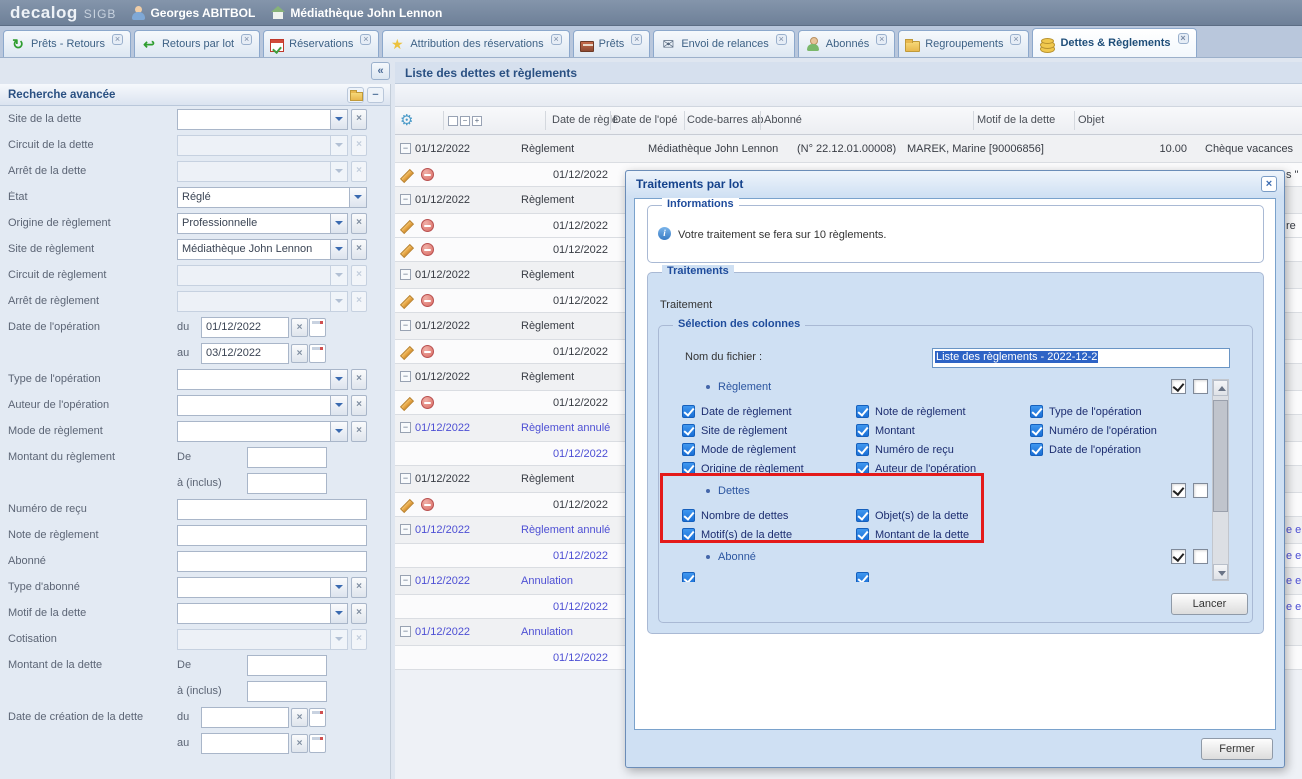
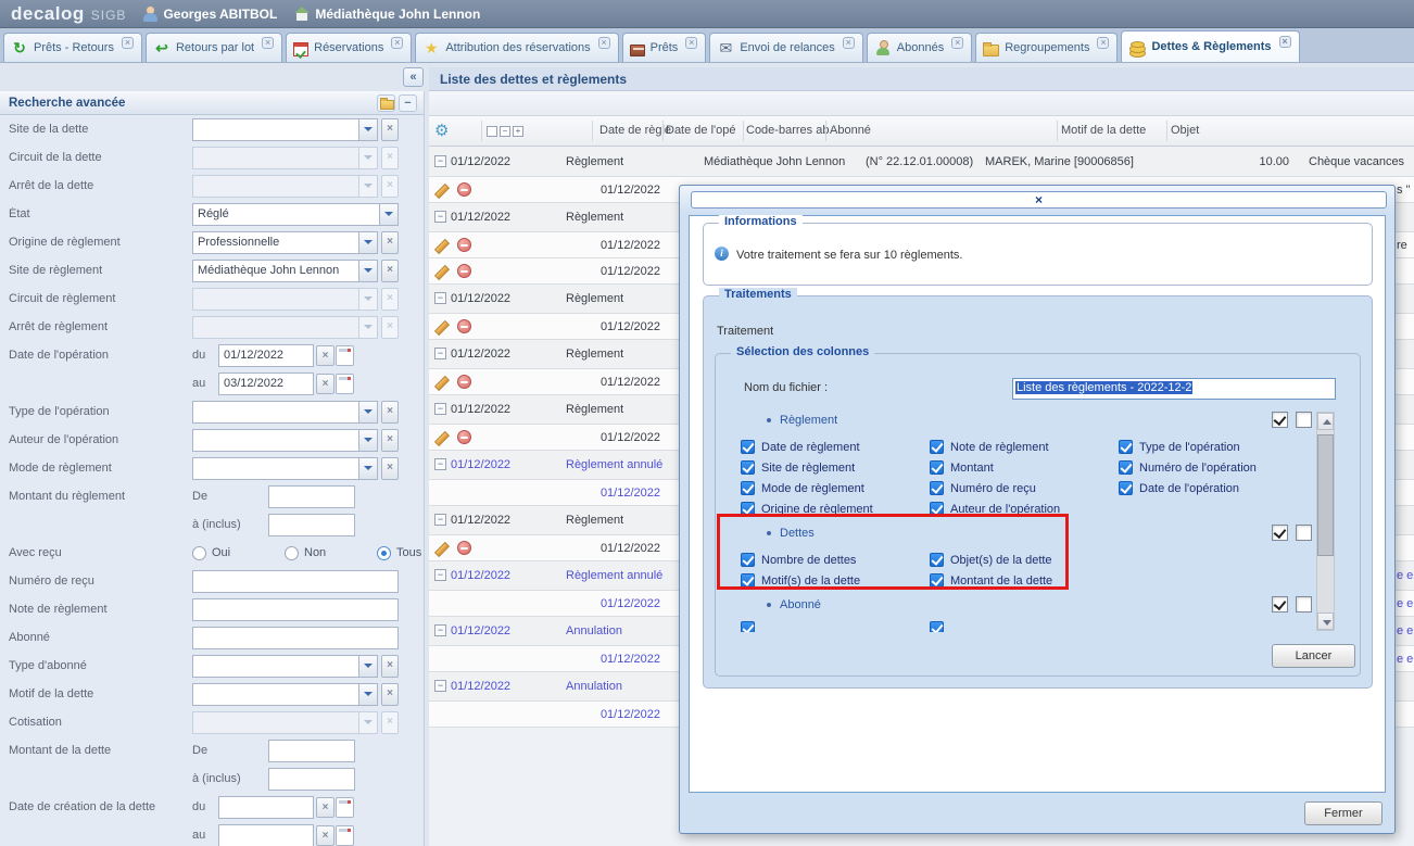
  decalog
  SIGB
  Georges ABITBOL
  Médiathèque John Lennon
  Prêts - Retours
  ×
  Retours par lot
  ×
  Réservations
  ×
  Attribution des réservations
  ×
  Prêts
  ×
  Envoi de relances
  ×
  Abonnés
  ×
  Regroupements
  ×
  Dettes & Règlements
  ×
  «
  Recherche avancée
  −
  Site de la dette
  ×
  Circuit de la dette
  ×
  Arrêt de la dette
  ×
  État
  Réglé
  Origine de règlement
  Professionnelle
  ×
  Site de règlement
  Médiathèque John Lennon
  ×
  Circuit de règlement
  ×
  Arrêt de règlement
  ×
  Date de l'opération
  du
  01/12/2022
  ×
  au
  03/12/2022
  ×
  Type de l'opération
  ×
  Auteur de l'opération
  ×
  Mode de règlement
  ×
  Montant du règlement
  De
  à (inclus)
+ Avec reçu
+ Oui
+ Non
+ Tous
  Numéro de reçu
  Note de règlement
  Abonné
  Type d'abonné
  ×
  Motif de la dette
  ×
  Cotisation
  ×
  Montant de la dette
  De
  à (inclus)
  Date de création de la dette
  du
  ×
  au
  ×
  Liste des dettes et règlements
  ⚙
  Date de règle
  Date de l'opé
  Code-barres ab
  Abonné
  Motif de la dette
  Objet
  −
  01/12/2022
  Règlement
  Médiathèque John Lennon
  (N° 22.12.01.00008)
  MAREK, Marine [90006856]
  10.00
  Chèque vacances
  01/12/2022
  s "
  −
  01/12/2022
  Règlement
  01/12/2022
  re
  01/12/2022
  −
  01/12/2022
  Règlement
  01/12/2022
  −
  01/12/2022
  Règlement
  01/12/2022
  −
  01/12/2022
  Règlement
  01/12/2022
  −
  01/12/2022
  Règlement annulé
  01/12/2022
  −
  01/12/2022
  Règlement
  01/12/2022
  −
  01/12/2022
  Règlement annulé
  e e
  01/12/2022
  e e
  −
  01/12/2022
  Annulation
  e e
  01/12/2022
  e e
  −
  01/12/2022
  Annulation
  01/12/2022
- Traitements par lot
  ×
  Informations
  i
  Votre traitement se fera sur 10 règlements.
  Traitements
  Traitement
  Sélection des colonnes
  Nom du fichier :
  Liste des règlements - 2022-12-2
  Règlement
  Date de règlement
  Site de règlement
  Mode de règlement
  Origine de règlement
  Note de règlement
  Montant
  Numéro de reçu
  Auteur de l'opération
  Type de l'opération
  Numéro de l'opération
  Date de l'opération
  Dettes
  Nombre de dettes
  Motif(s) de la dette
  Objet(s) de la dette
  Montant de la dette
  Abonné
  Lancer
  Fermer
